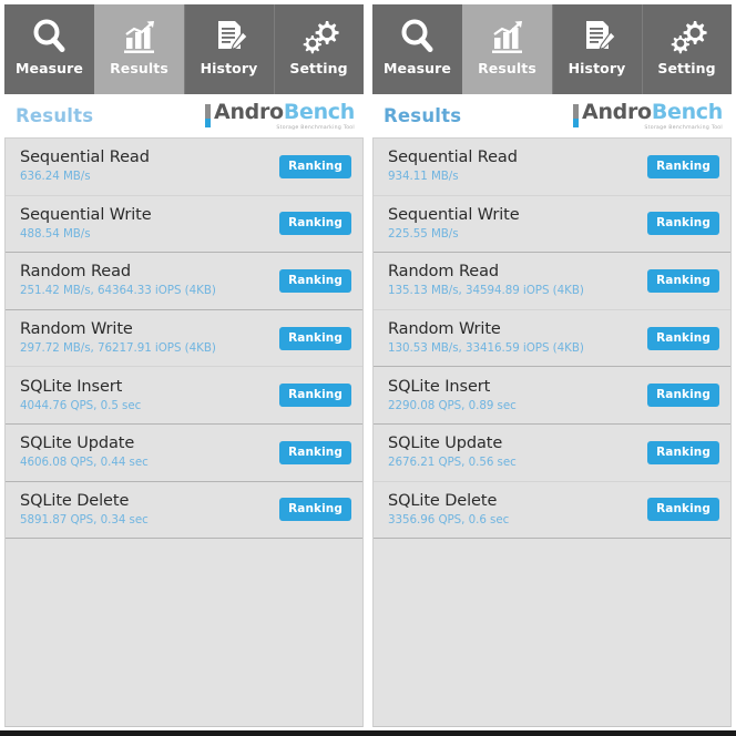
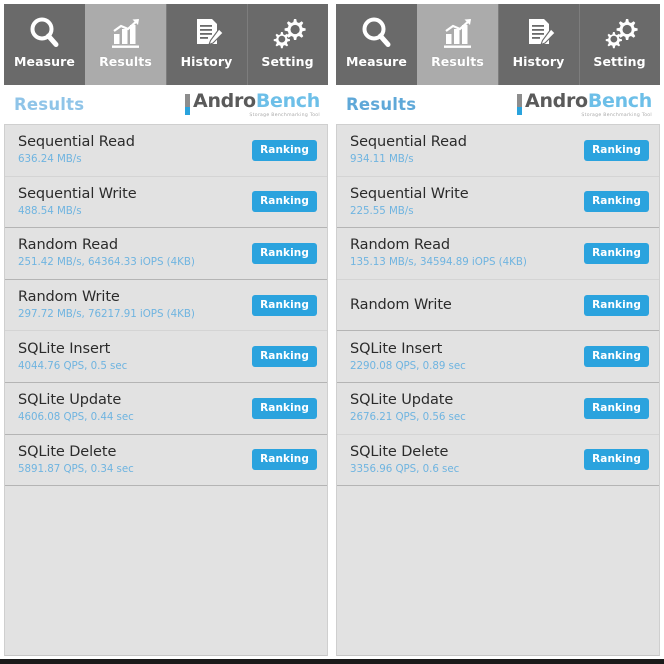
  Measure
  Results
  History
  Setting
  Results
  AndroBench
  Sequential Read
  636.24 MB/s
  Ranking
  Sequential Write
  488.54 MB/s
  Ranking
  Random Read
  251.42 MB/s, 64364.33 iOPS (4KB)
  Ranking
  Random Write
  297.72 MB/s, 76217.91 iOPS (4KB)
  Ranking
  SQLite Insert
  4044.76 QPS, 0.5 sec
  Ranking
  SQLite Update
  4606.08 QPS, 0.44 sec
  Ranking
  SQLite Delete
  5891.87 QPS, 0.34 sec
  Ranking
  Measure
  Results
  History
  Setting
  Results
  AndroBench
  Sequential Read
  934.11 MB/s
  Ranking
  Sequential Write
  225.55 MB/s
  Ranking
  Random Read
  135.13 MB/s, 34594.89 iOPS (4KB)
  Ranking
  Random Write
- 130.53 MB/s, 33416.59 iOPS (4KB)
  Ranking
  SQLite Insert
  2290.08 QPS, 0.89 sec
  Ranking
  SQLite Update
  2676.21 QPS, 0.56 sec
  Ranking
  SQLite Delete
  3356.96 QPS, 0.6 sec
  Ranking
